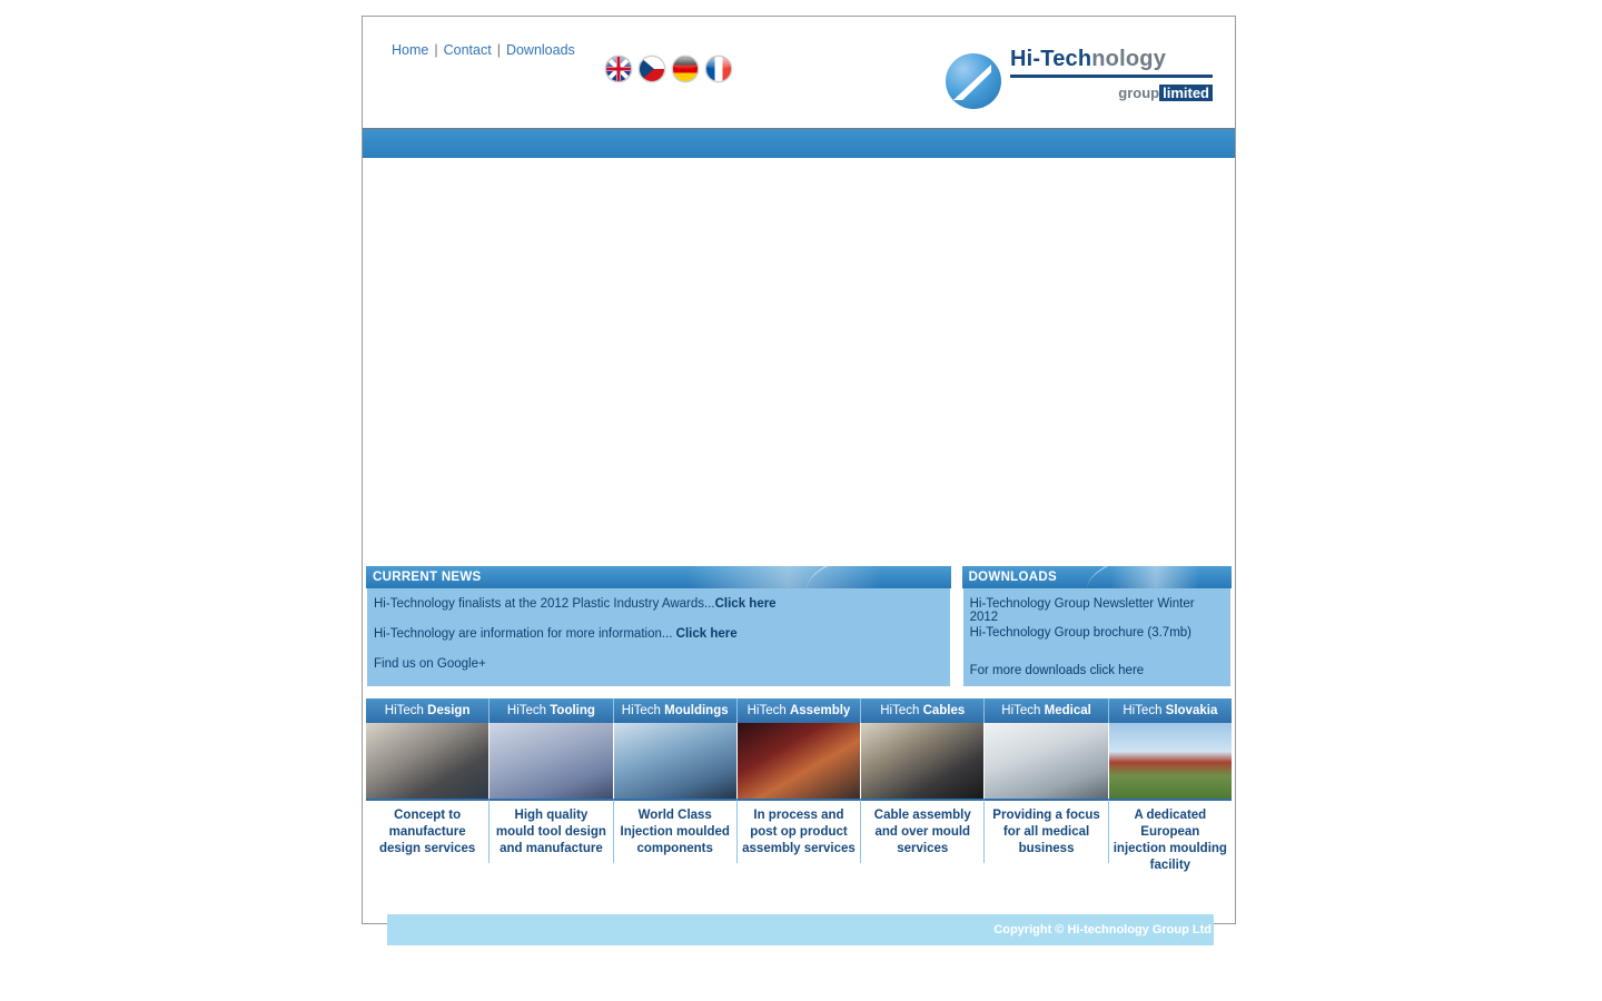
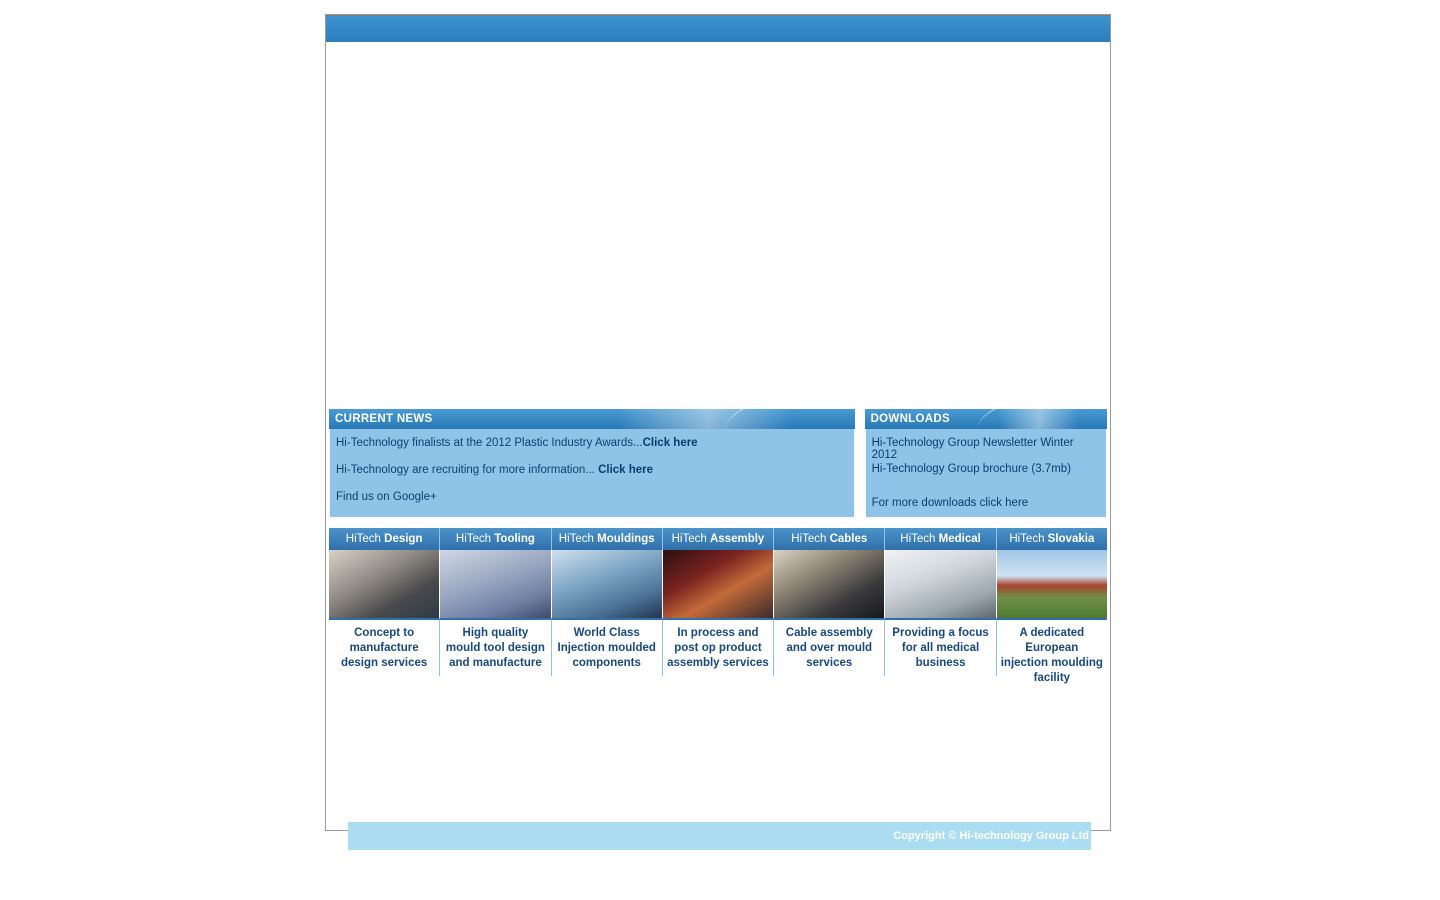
- Home | Contact | Downloads
- Hi-Technology
- group limited
  CURRENT NEWS
  Hi-Technology finalists at the 2012 Plastic Industry Awards...Click here
- Hi-Technology are information for more information... Click here
+ Hi-Technology are recruiting for more information... Click here
  Find us on Google+
  DOWNLOADS
  Hi-Technology Group Newsletter Winter 2012
  Hi-Technology Group brochure (3.7mb)
  For more downloads click here
  HiTech Design
  HiTech Tooling
  HiTech Mouldings
  HiTech Assembly
  HiTech Cables
  HiTech Medical
  HiTech Slovakia
  Concept to manufacture design services
  High quality mould tool design and manufacture
  World Class Injection moulded components
  In process and post op product assembly services
  Cable assembly and over mould services
  Providing a focus for all medical business
  A dedicated European injection moulding facility
  Copyright © Hi-technology Group Ltd
